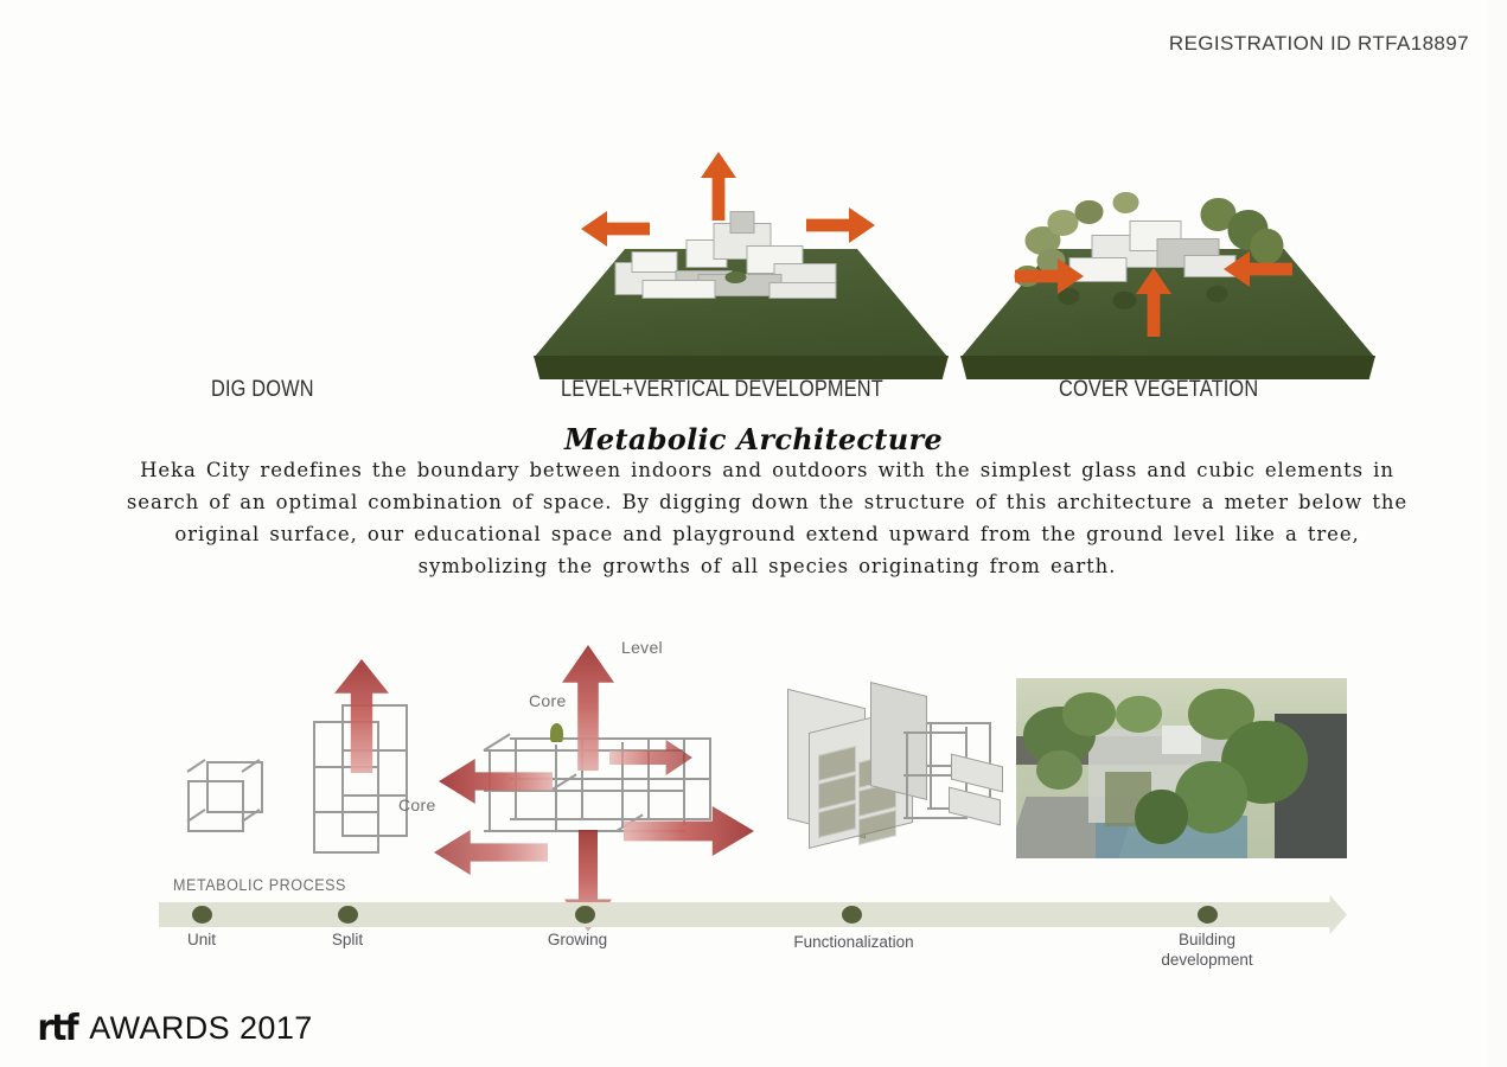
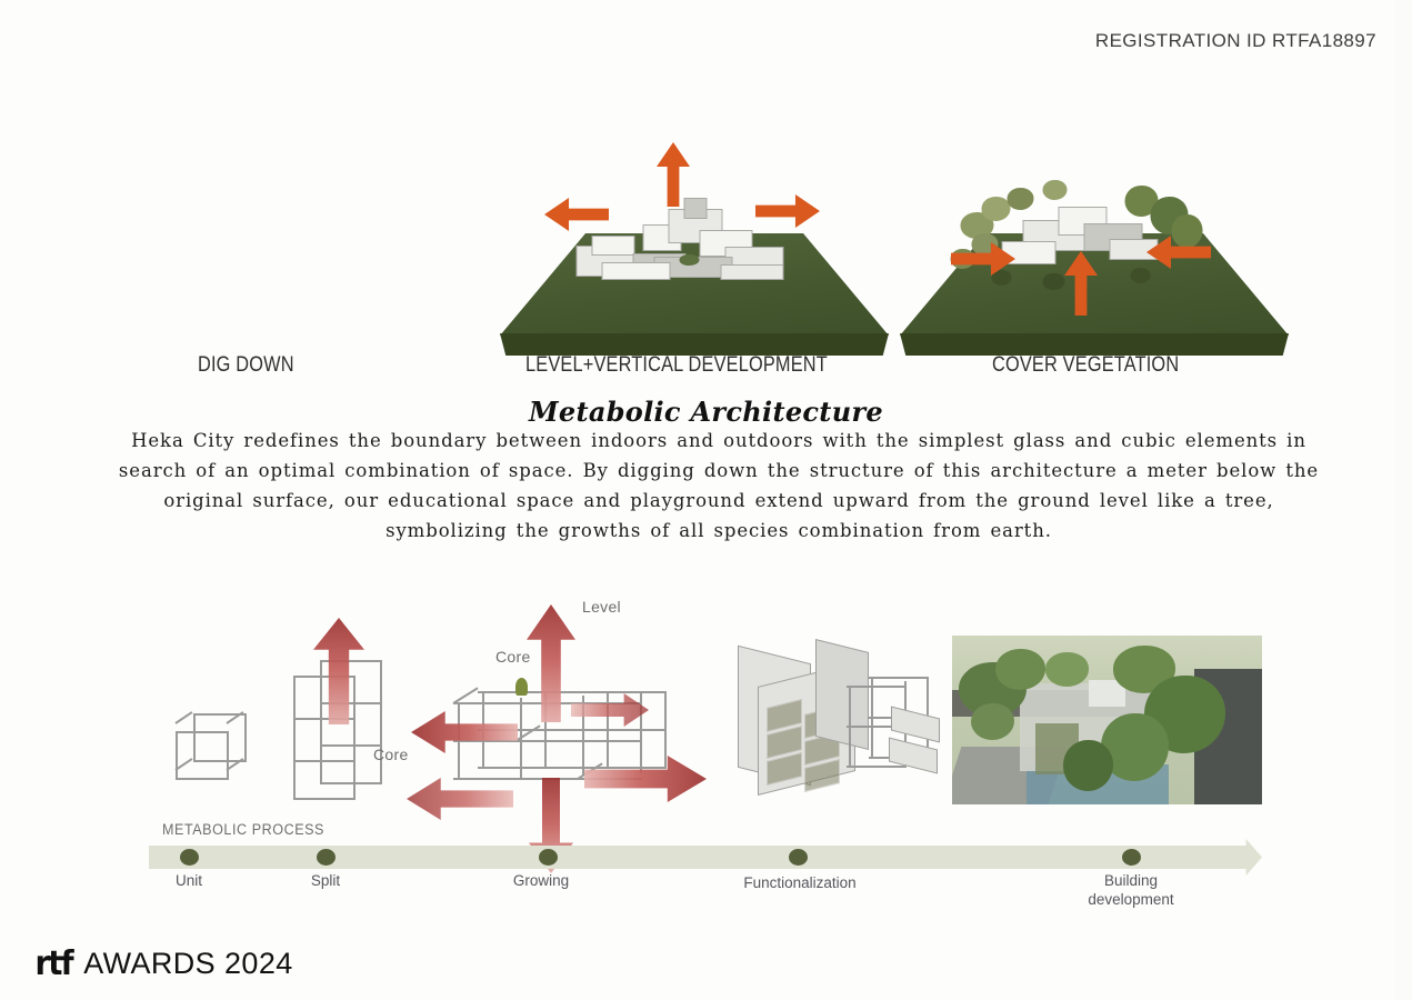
  REGISTRATION ID RTFA18897
  DIG DOWN
  LEVEL+VERTICAL DEVELOPMENT
  COVER VEGETATION
  Metabolic Architecture
- Heka City redefines the boundary between indoors and outdoors with the simplest glass and cubic elements in search of an optimal combination of space. By digging down the structure of this architecture a meter below the original surface, our educational space and playground extend upward from the ground level like a tree, symbolizing the growths of all species originating from earth.
+ Heka City redefines the boundary between indoors and outdoors with the simplest glass and cubic elements in search of an optimal combination of space. By digging down the structure of this architecture a meter below the original surface, our educational space and playground extend upward from the ground level like a tree, symbolizing the growths of all species combination from earth.
  Core
  Core
  Level
  METABOLIC PROCESS
  Unit
  Split
  Growing
  Functionalization
  Building
  development
  rtf
- AWARDS 2017
+ AWARDS 2024
